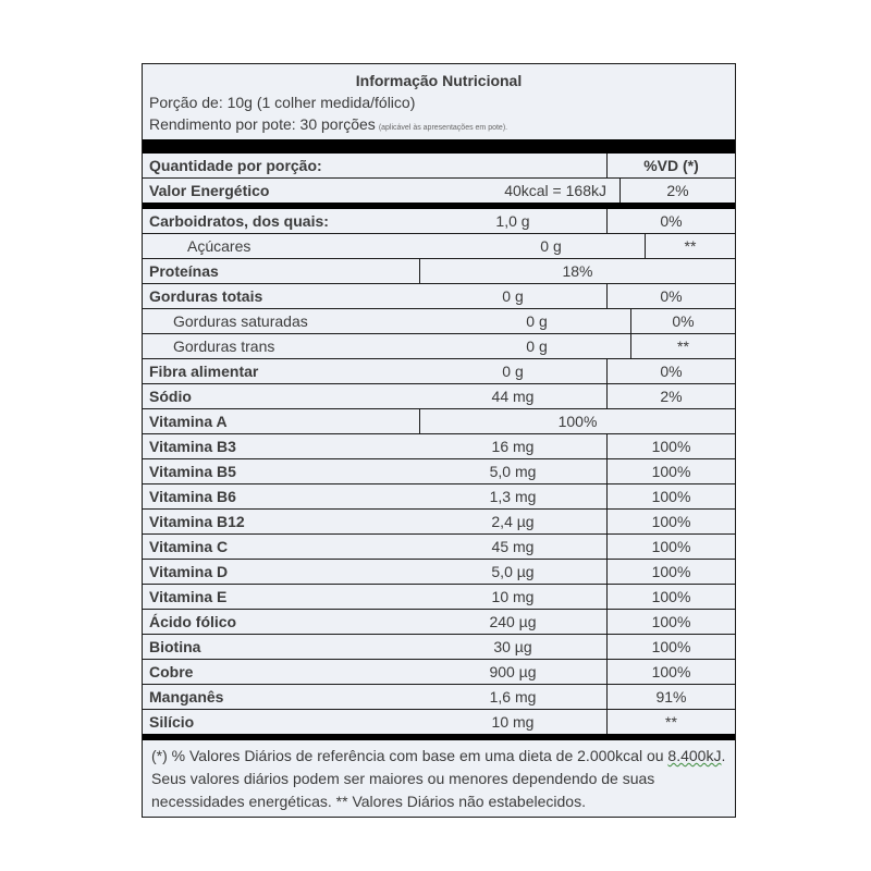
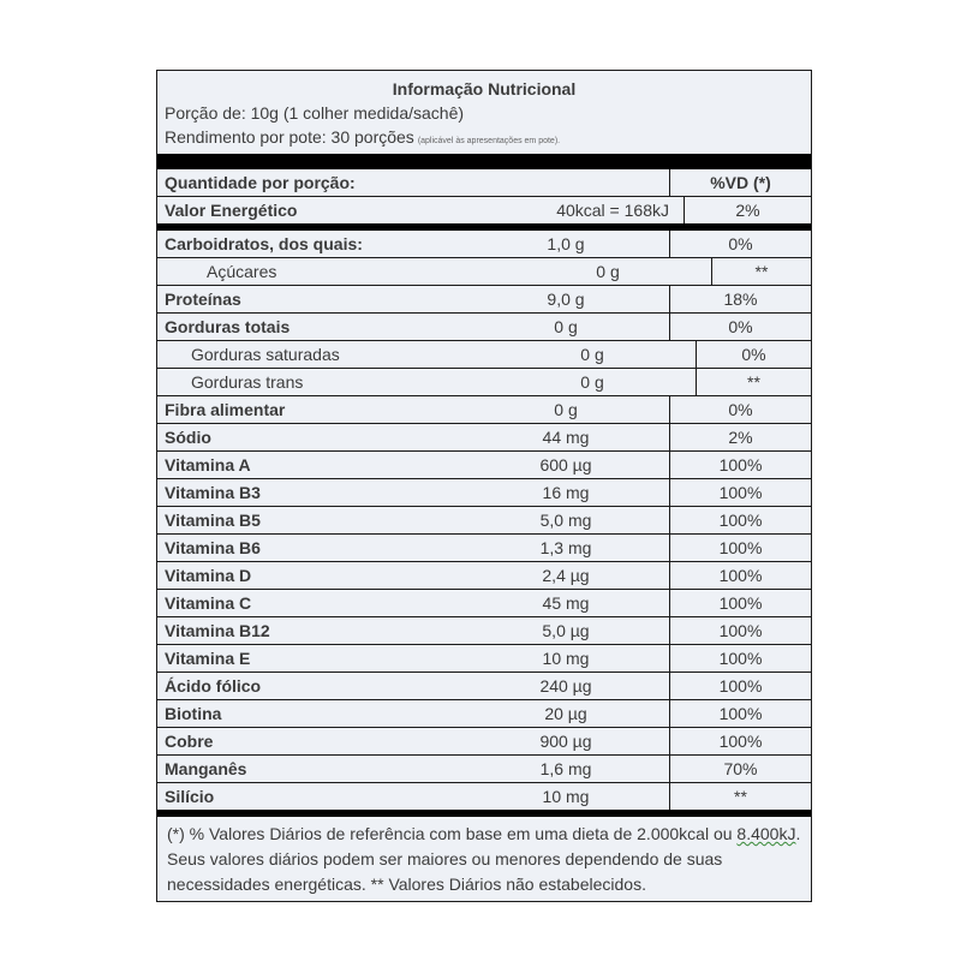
  Informação Nutricional
- Porção de: 10g (1 colher medida/fólico)
+ Porção de: 10g (1 colher medida/sachê)
  Quantidade por porção:
  %VD (*)
  Valor Energético
  40kcal = 168kJ
  2%
  Carboidratos, dos quais:
  1,0 g
  0%
  Açúcares
  0 g
  **
  Proteínas
+ 9,0 g
  18%
  Gorduras totais
  0 g
  0%
  Gorduras saturadas
  0 g
  0%
  Gorduras trans
  0 g
  **
  Fibra alimentar
  0 g
  0%
  Sódio
  44 mg
  2%
  Vitamina A
+ 600 µg
  100%
  Vitamina B3
  16 mg
  100%
  Vitamina B5
  5,0 mg
  100%
  Vitamina B6
  1,3 mg
  100%
- Vitamina B12
+ Vitamina D
  2,4 µg
  100%
  Vitamina C
  45 mg
  100%
- Vitamina D
+ Vitamina B12
  5,0 µg
  100%
  Vitamina E
  10 mg
  100%
  Ácido fólico
  240 µg
  100%
  Biotina
- 30 µg
+ 20 µg
  100%
  Cobre
  900 µg
  100%
  Manganês
  1,6 mg
- 91%
+ 70%
  Silício
  10 mg
  **
  (*) % Valores Diários de referência com base em uma dieta de 2.000kcal ou 8.400kJ. Seus valores diários podem ser maiores ou menores dependendo de suas necessidades energéticas. ** Valores Diários não estabelecidos.
